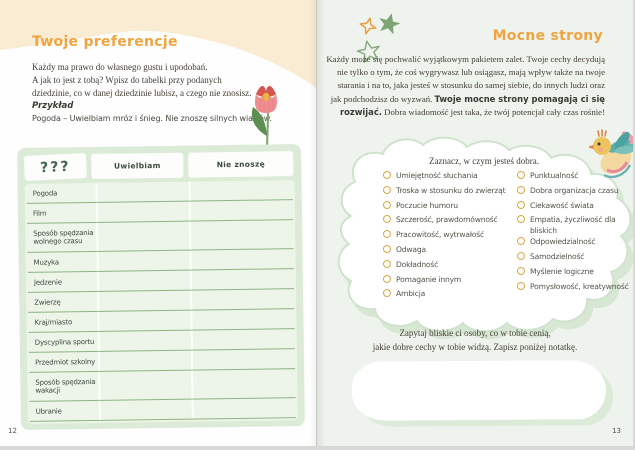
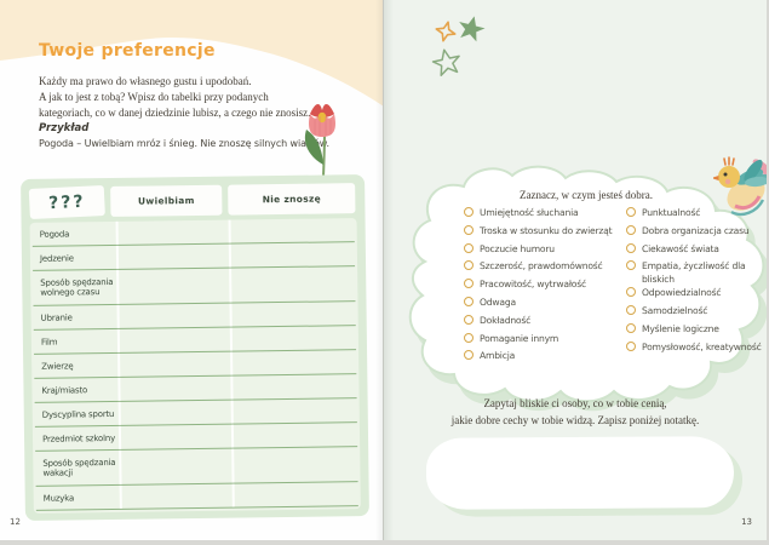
  Twoje preferencje
  Każdy ma prawo do własnego gustu i upodobań.
  A jak to jest z tobą? Wpisz do tabelki przy podanych
- dziedzinie, co w danej dziedzinie lubisz, a czego nie znosisz.
+ kategoriach, co w danej dziedzinie lubisz, a czego nie znosisz.
  Przykład
  Pogoda – Uwielbiam mróz i śnieg. Nie znoszę silnych wiaw.
  Uwielbiam
  Nie znoszę
  Pogoda
- Film
+ Jedzenie
  Sposób spędzania wolnego czasu
- Muzyka
+ Ubranie
- Jedzenie
+ Film
  Zwierzę
  Kraj/miasto
  Dyscyplina sportu
  Przedmiot szkolny
  Sposób spędzania wakacji
- Ubranie
+ Muzyka
  12
- Mocne strony
- Każdy może się pochwalić wyjątkowym pakietem zalet. Twoje cechy decydują nie tylko o tym, że coś wygrywasz lub osiągasz, mają wpływ także na twoje starania i na to, jaka jesteś w stosunku do samej siebie, do innych ludzi oraz jak podchodzisz do wyzwań. Twoje mocne strony pomagają ci się rozwijać. Dobra wiadomość jest taka, że twój potencjał cały czas rośnie!
  Zaznacz, w czym jesteś dobra.
  Umiejętność słuchania
  Troska w stosunku do zwierząt
  Poczucie humoru
  Szczerość, prawdomówność
  Pracowitość, wytrwałość
  Odwaga
  Dokładność
  Pomaganie innym
  Ambicja
  Punktualność
  Dobra organizacja czasu
  Ciekawość świata
  Empatia, życzliwość dla bliskich
  Odpowiedzialność
  Samodzielność
  Myślenie logiczne
  Pomysłowość, kreatywność
  Zapytaj bliskie ci osoby, co w tobie cenią,
  jakie dobre cechy w tobie widzą. Zapisz poniżej notatkę.
  13
